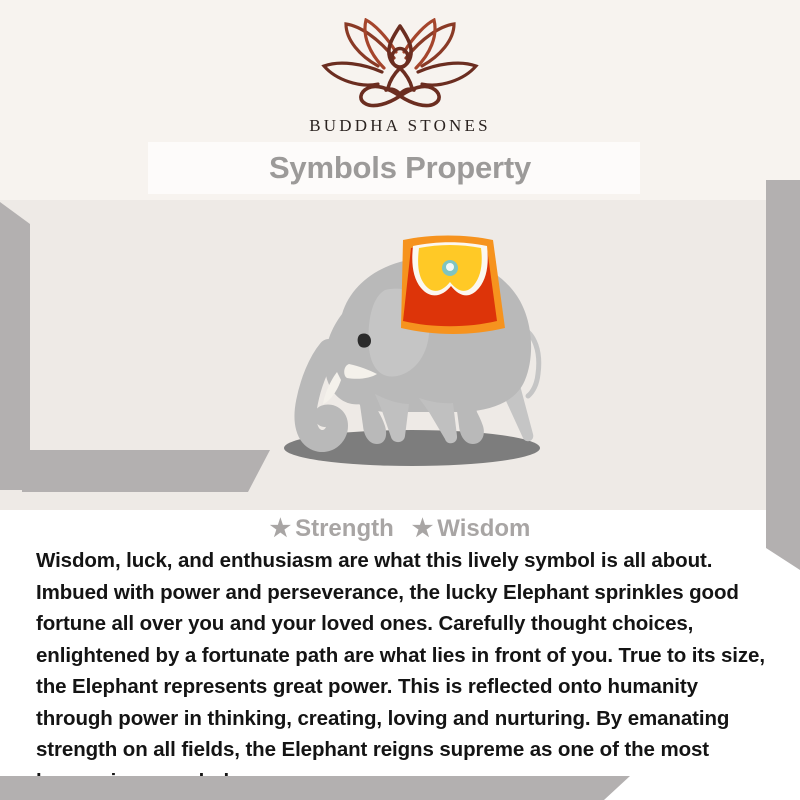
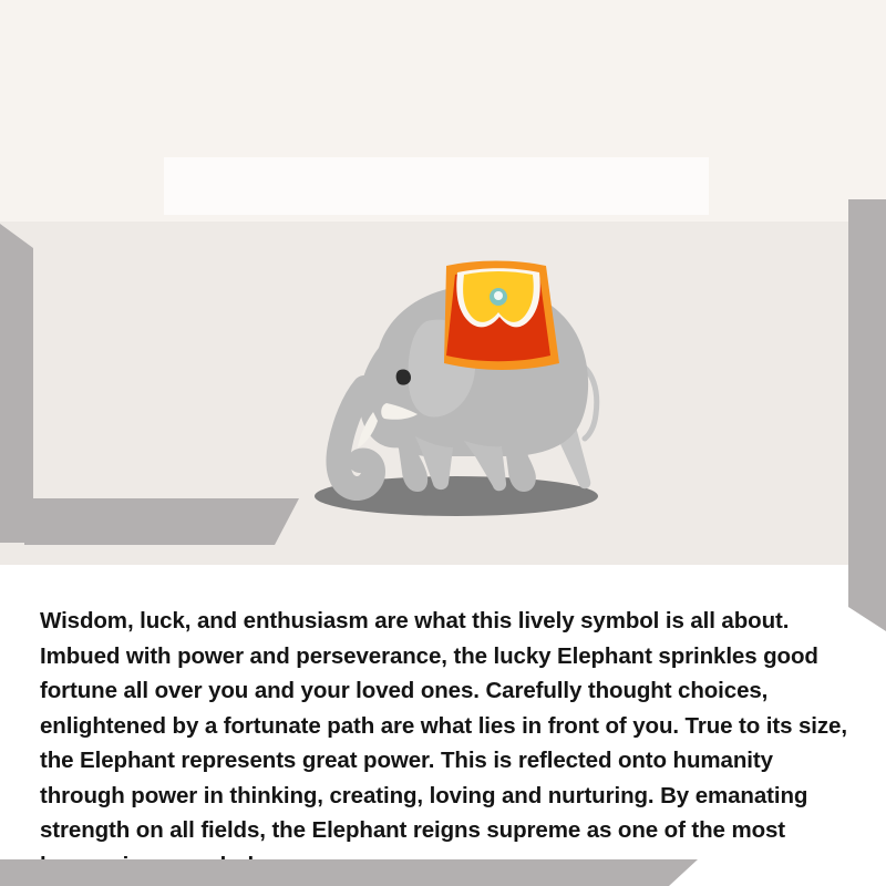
- BUDDHA STONES
- Symbols Property
- ★ Strength ★ Wisdom
  Wisdom, luck, and enthusiasm are what this lively symbol is all about. Imbued with power and perseverance, the lucky Elephant sprinkles good fortune all over you and your loved ones. Carefully thought choices, enlightened by a fortunate path are what lies in front of you. True to its size, the Elephant represents great power. This is reflected onto humanity through power in thinking, creating, loving and nurturing. By emanating strength on all fields, the Elephant reigns supreme as one of the most
